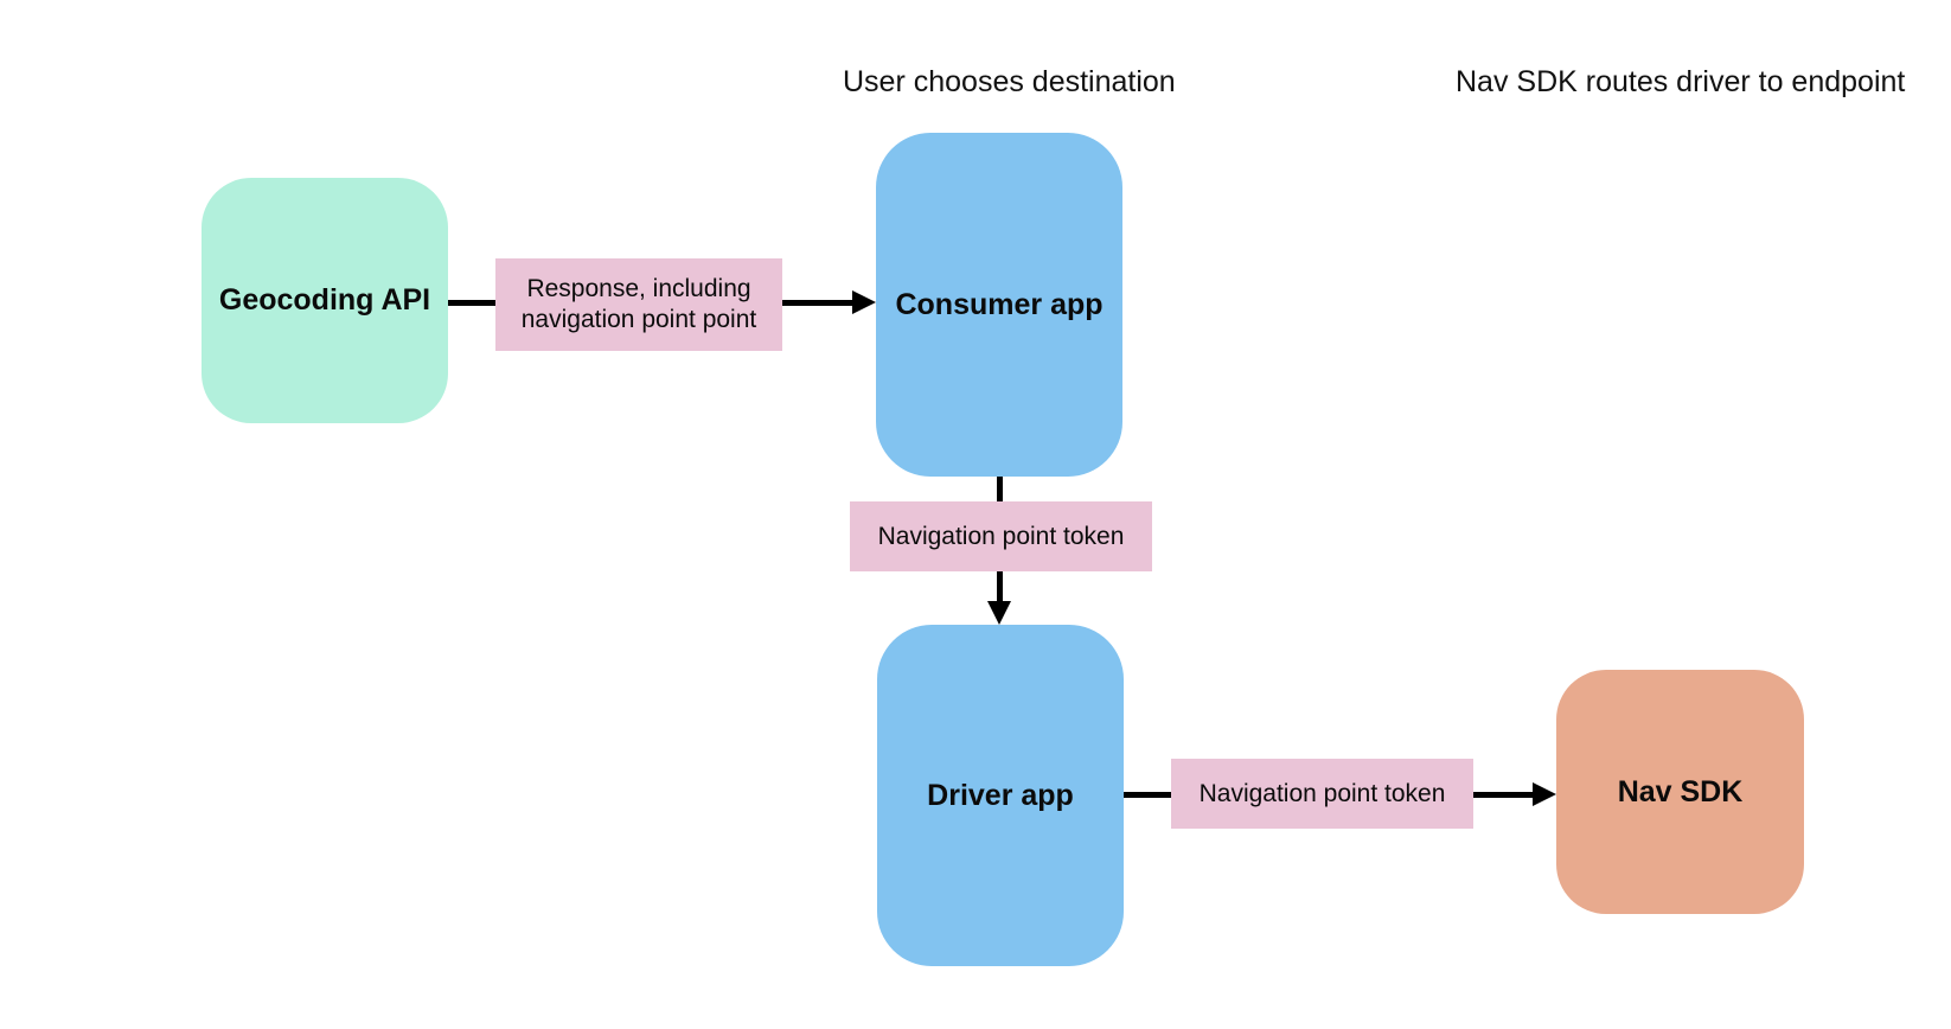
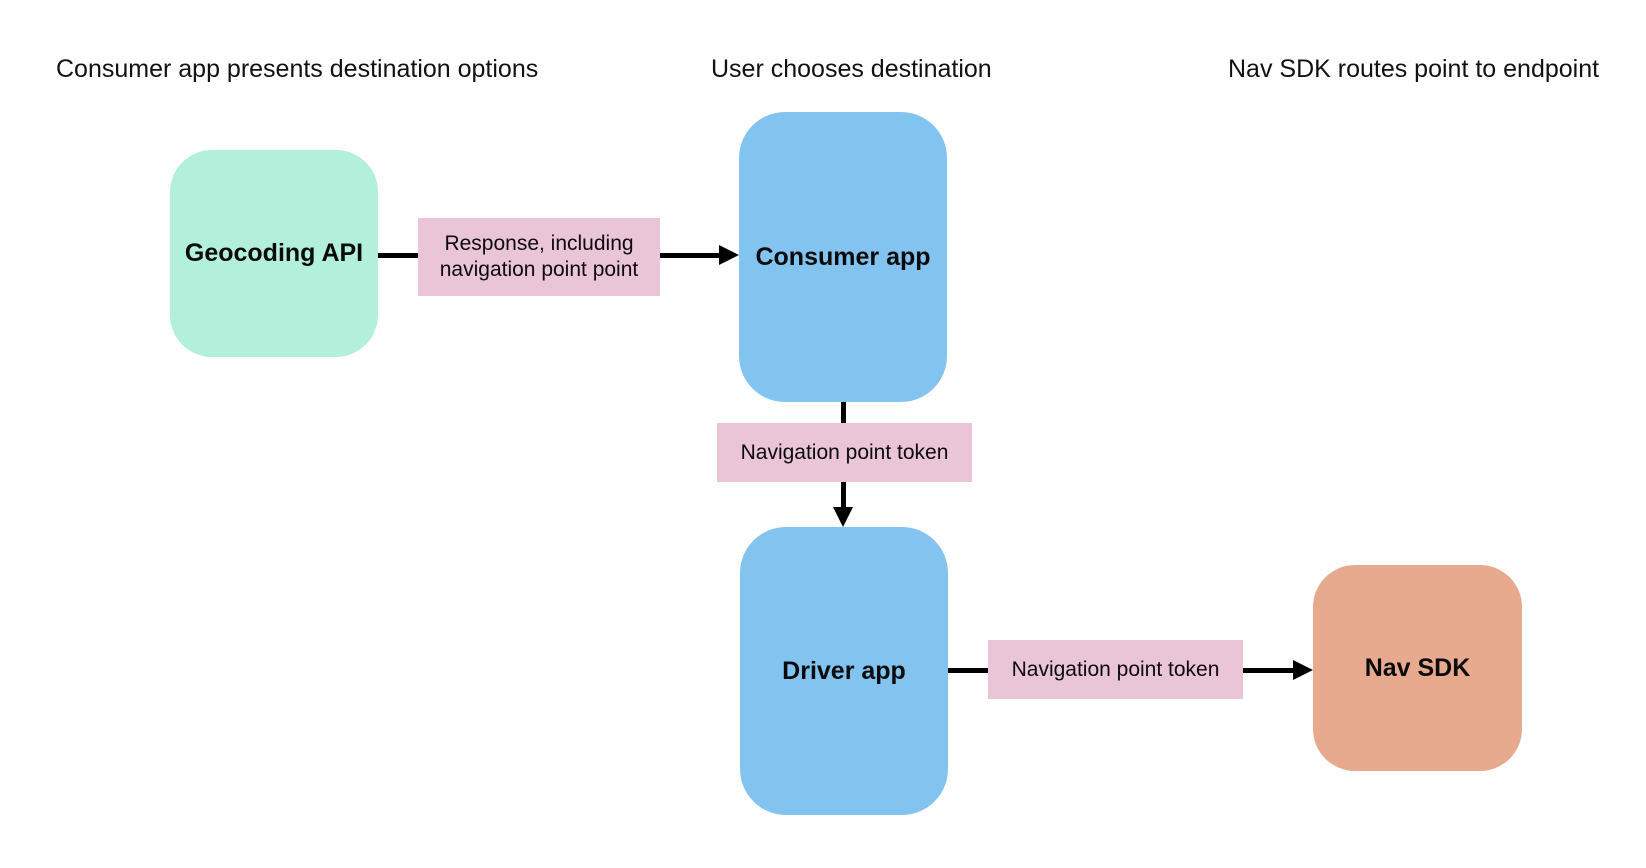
+ Consumer app presents destination options
  User chooses destination
- Nav SDK routes driver to endpoint
+ Nav SDK routes point to endpoint
  Geocoding API
  Consumer app
  Driver app
  Nav SDK
  Response, including navigation point point
  Navigation point token
  Navigation point token
